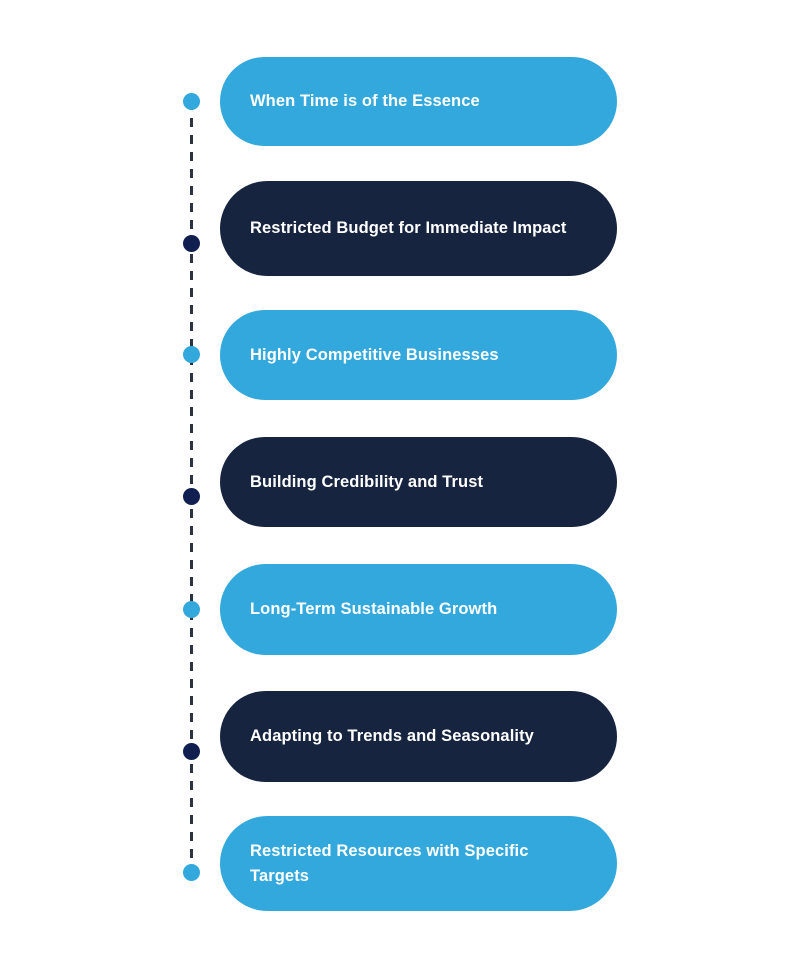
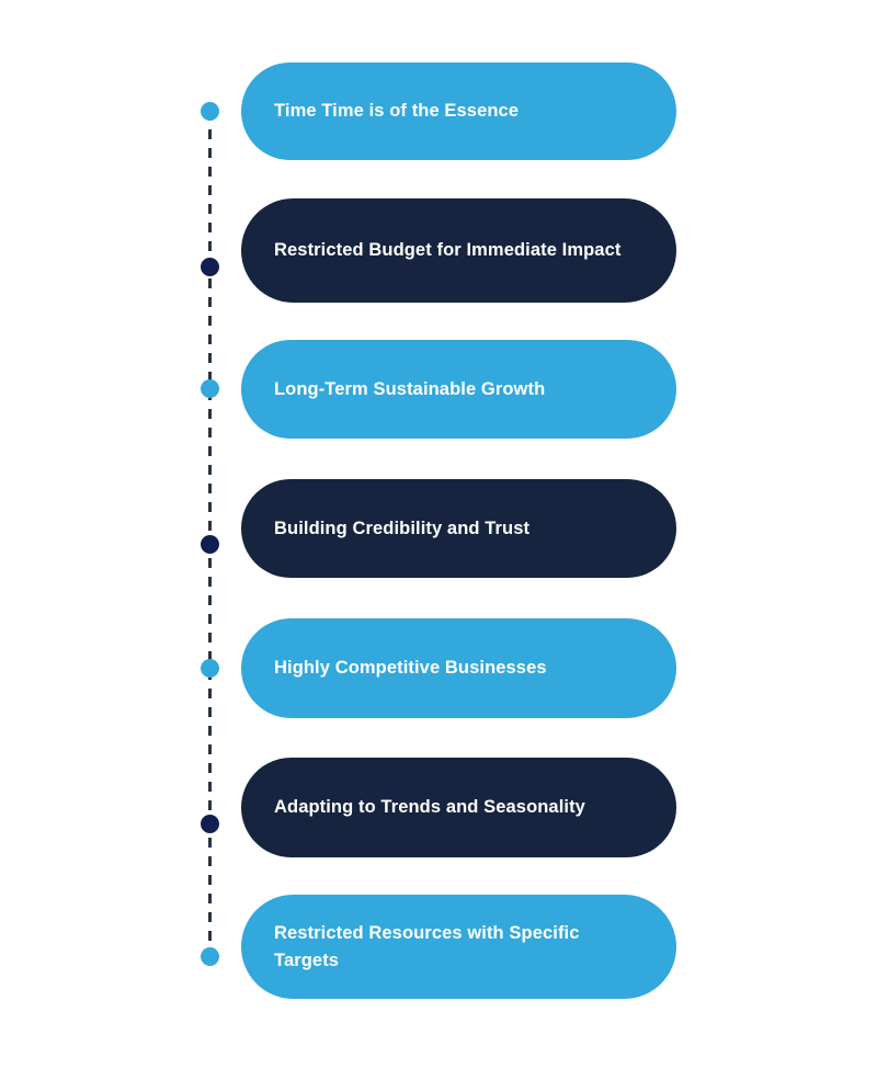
- When Time is of the Essence
+ Time Time is of the Essence
  Restricted Budget for Immediate Impact
- Highly Competitive Businesses
+ Long-Term Sustainable Growth
  Building Credibility and Trust
- Long-Term Sustainable Growth
+ Highly Competitive Businesses
  Adapting to Trends and Seasonality
  Restricted Resources with Specific Targets
